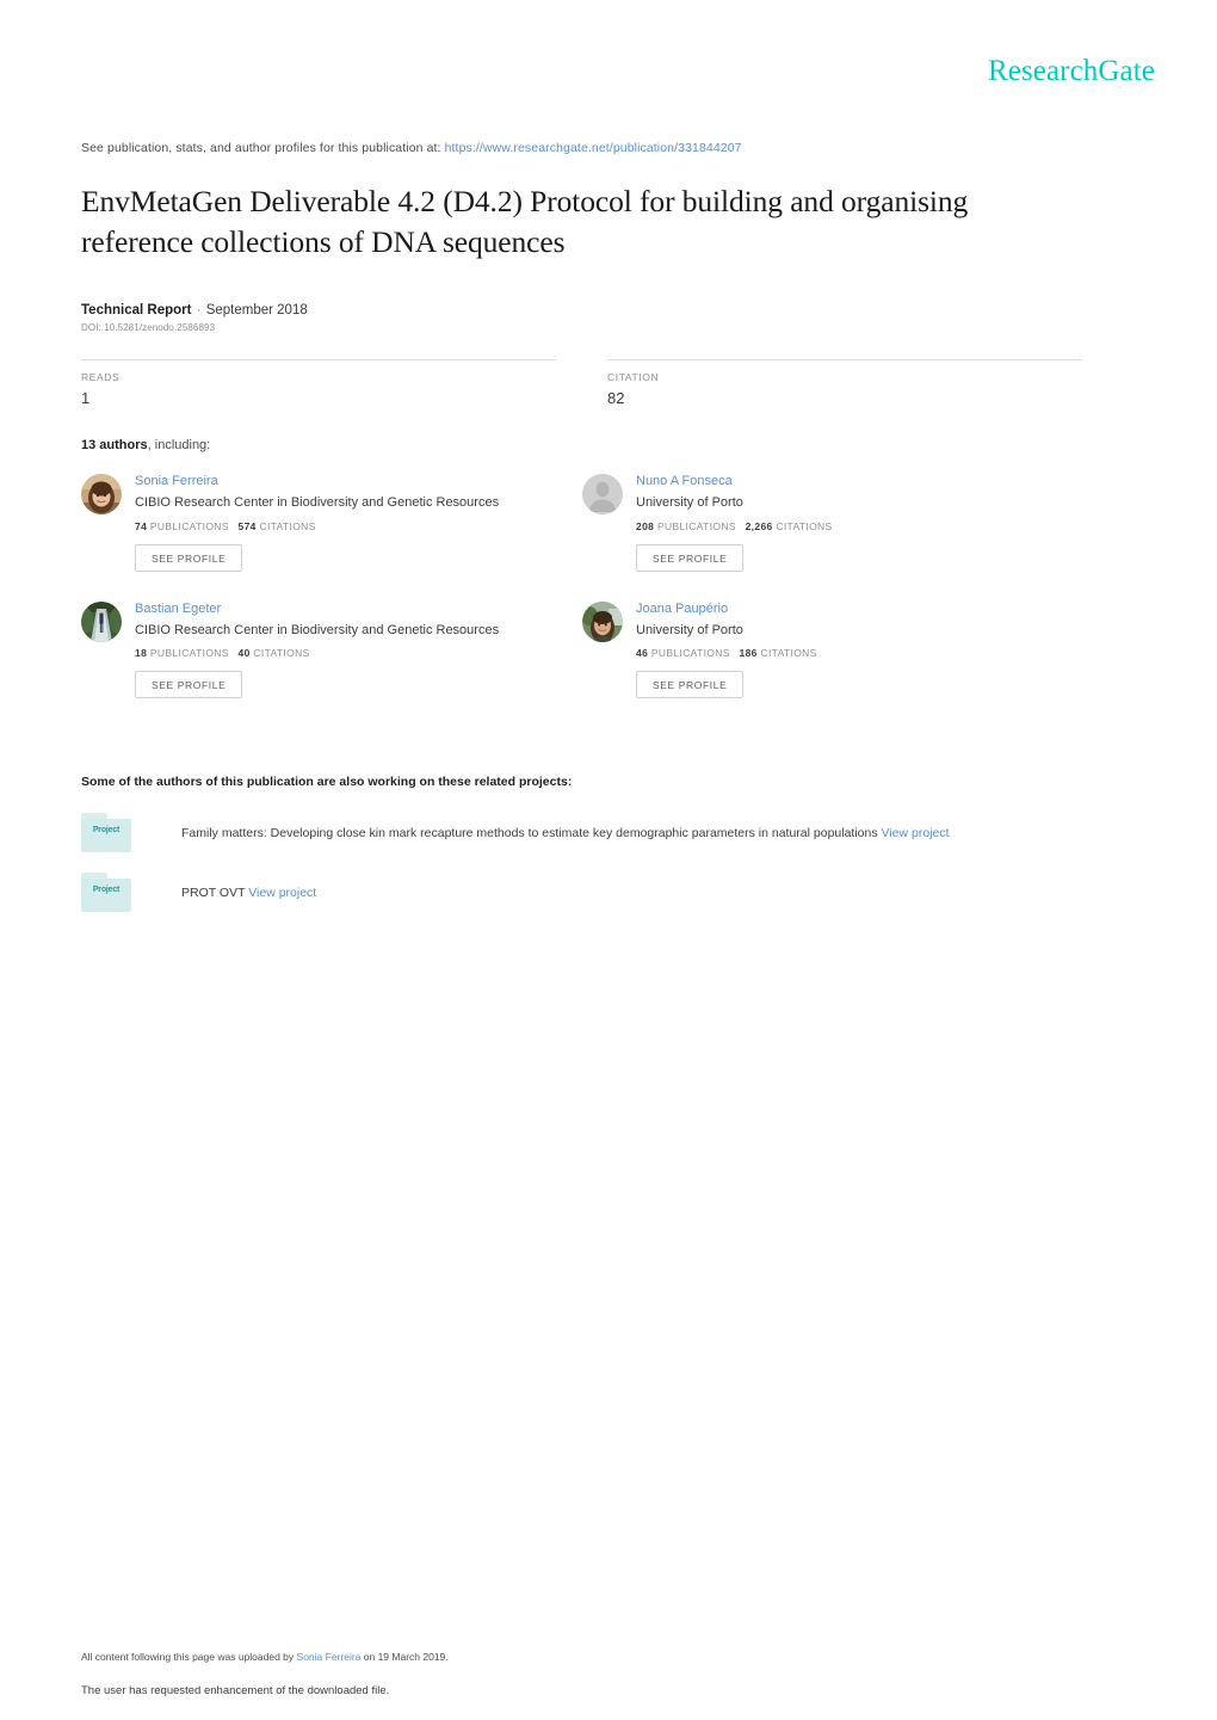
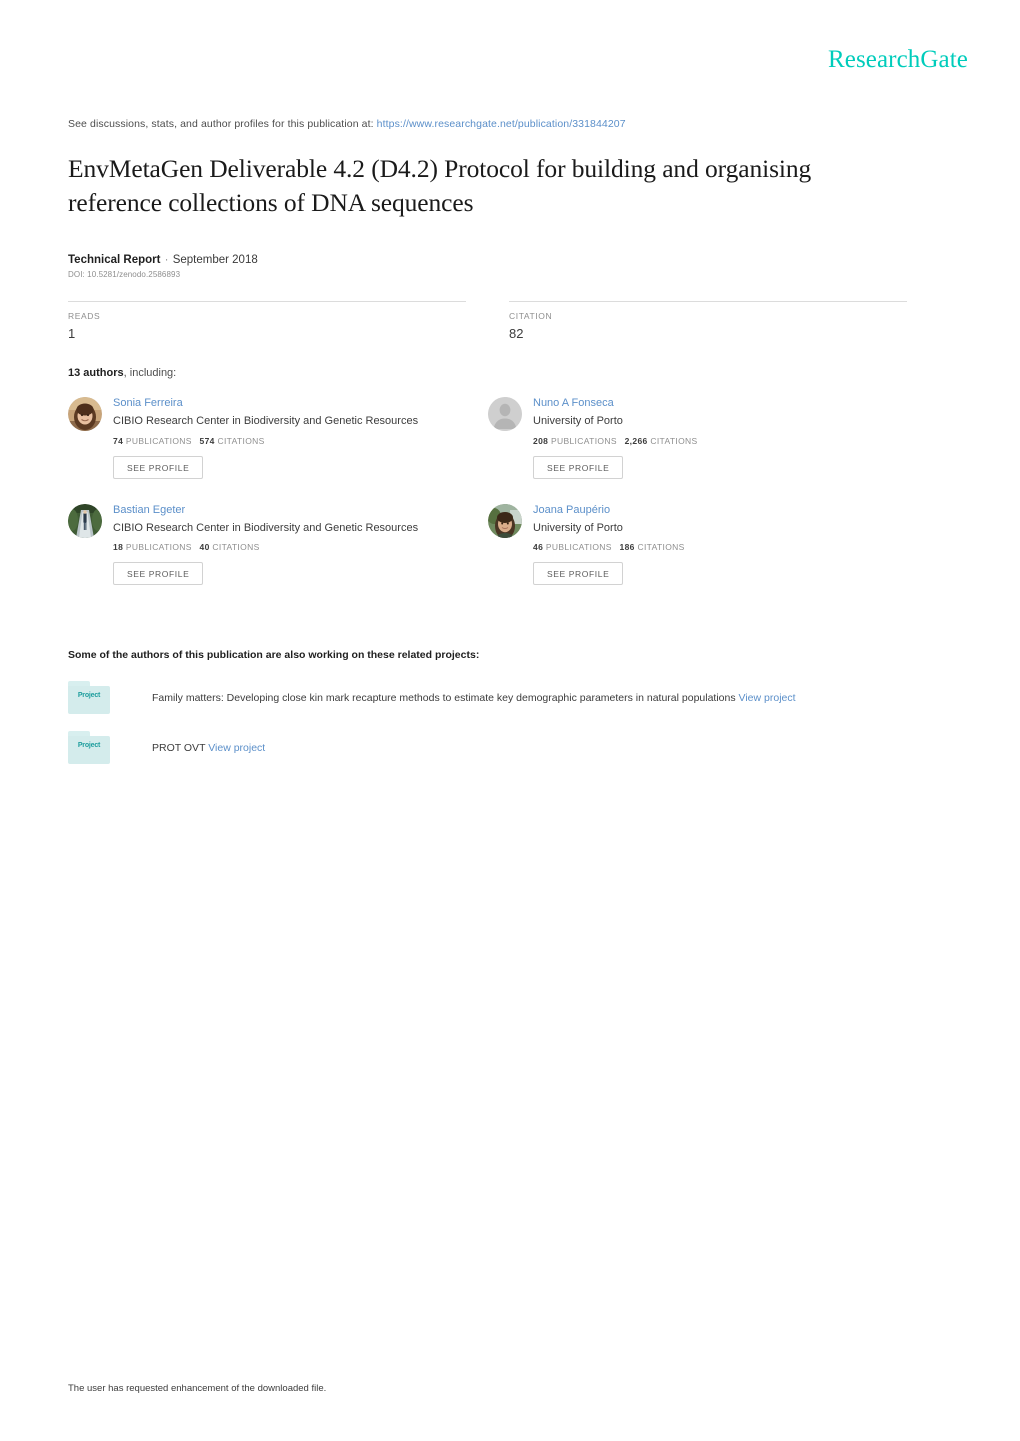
  ResearchGate
- See publication, stats, and author profiles for this publication at: https://www.researchgate.net/publication/331844207
+ See discussions, stats, and author profiles for this publication at: https://www.researchgate.net/publication/331844207
  EnvMetaGen Deliverable 4.2 (D4.2) Protocol for building and organising reference collections of DNA sequences
  Technical Report · September 2018
  DOI: 10.5281/zenodo.2586893
  READS
  1
  CITATION
  82
  13 authors, including:
  Sonia Ferreira
  CIBIO Research Center in Biodiversity and Genetic Resources
  74 PUBLICATIONS 574 CITATIONS
  SEE PROFILE
  Nuno A Fonseca
  University of Porto
  208 PUBLICATIONS 2,266 CITATIONS
  SEE PROFILE
  Bastian Egeter
  CIBIO Research Center in Biodiversity and Genetic Resources
  18 PUBLICATIONS 40 CITATIONS
  SEE PROFILE
  Joana Paupério
  University of Porto
  46 PUBLICATIONS 186 CITATIONS
  SEE PROFILE
  Some of the authors of this publication are also working on these related projects:
  Family matters: Developing close kin mark recapture methods to estimate key demographic parameters in natural populations View project
  PROT OVT View project
- All content following this page was uploaded by Sonia Ferreira on 19 March 2019.
  The user has requested enhancement of the downloaded file.
